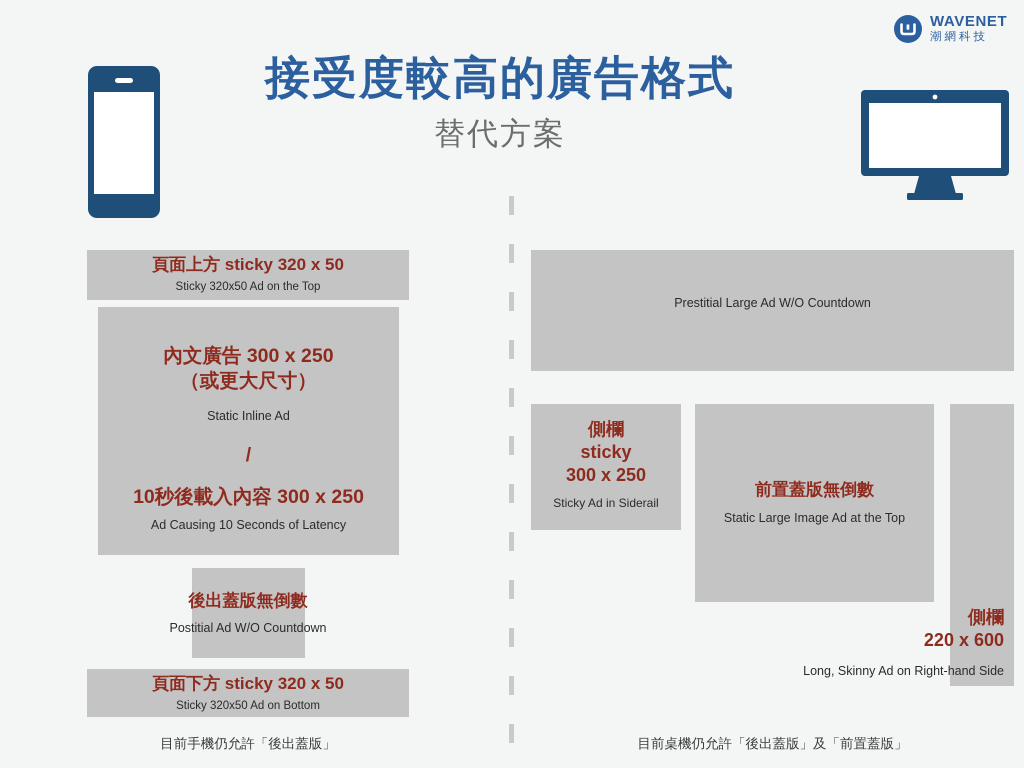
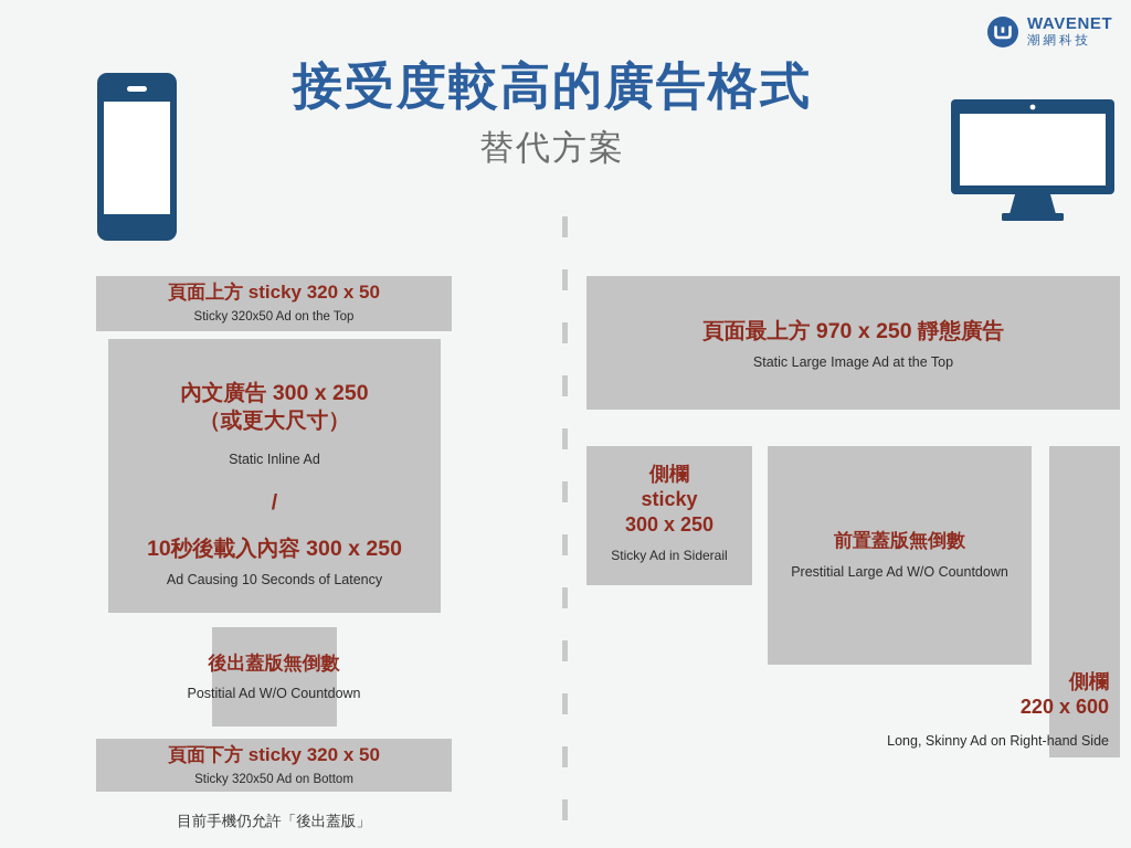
  WAVENET
  潮網科技
  接受度較高的廣告格式
  替代方案
  頁面上方 sticky 320 x 50
  Sticky 320x50 Ad on the Top
  內文廣告 300 x 250
  （或更大尺寸）
  Static Inline Ad
  /
  10秒後載入內容 300 x 250
  Ad Causing 10 Seconds of Latency
  後出蓋版無倒數
  Postitial Ad W/O Countdown
  頁面下方 sticky 320 x 50
  Sticky 320x50 Ad on Bottom
  目前手機仍允許「後出蓋版」
+ 頁面最上方 970 x 250 靜態廣告
- Prestitial Large Ad W/O Countdown
+ Static Large Image Ad at the Top
  側欄
  sticky
  300 x 250
  Sticky Ad in Siderail
  前置蓋版無倒數
- Static Large Image Ad at the Top
+ Prestitial Large Ad W/O Countdown
  側欄
  220 x 600
  Long, Skinny Ad on Right-hand Side
- 目前桌機仍允許「後出蓋版」及「前置蓋版」
